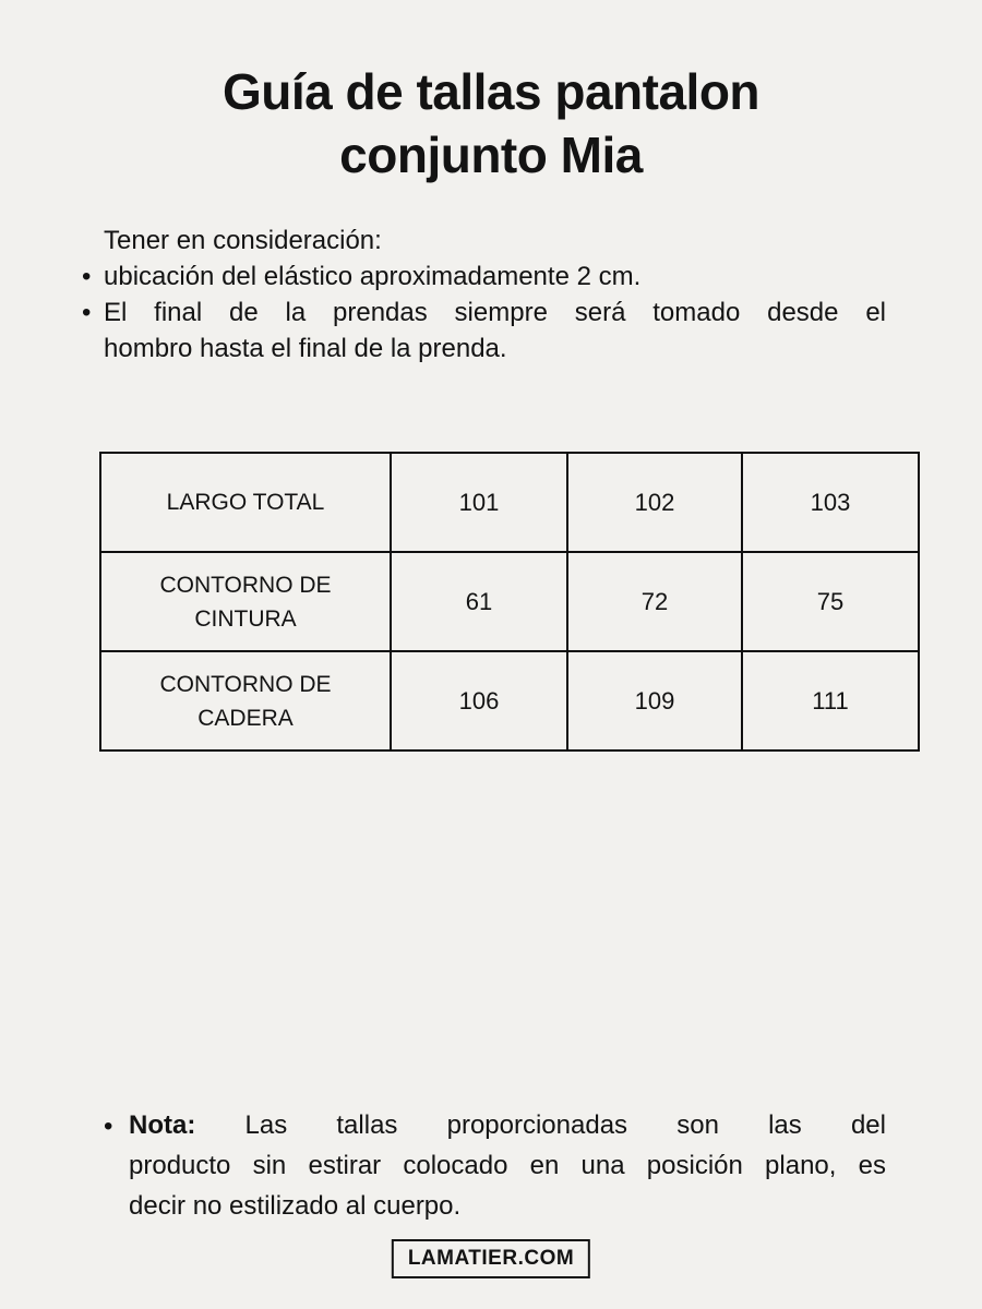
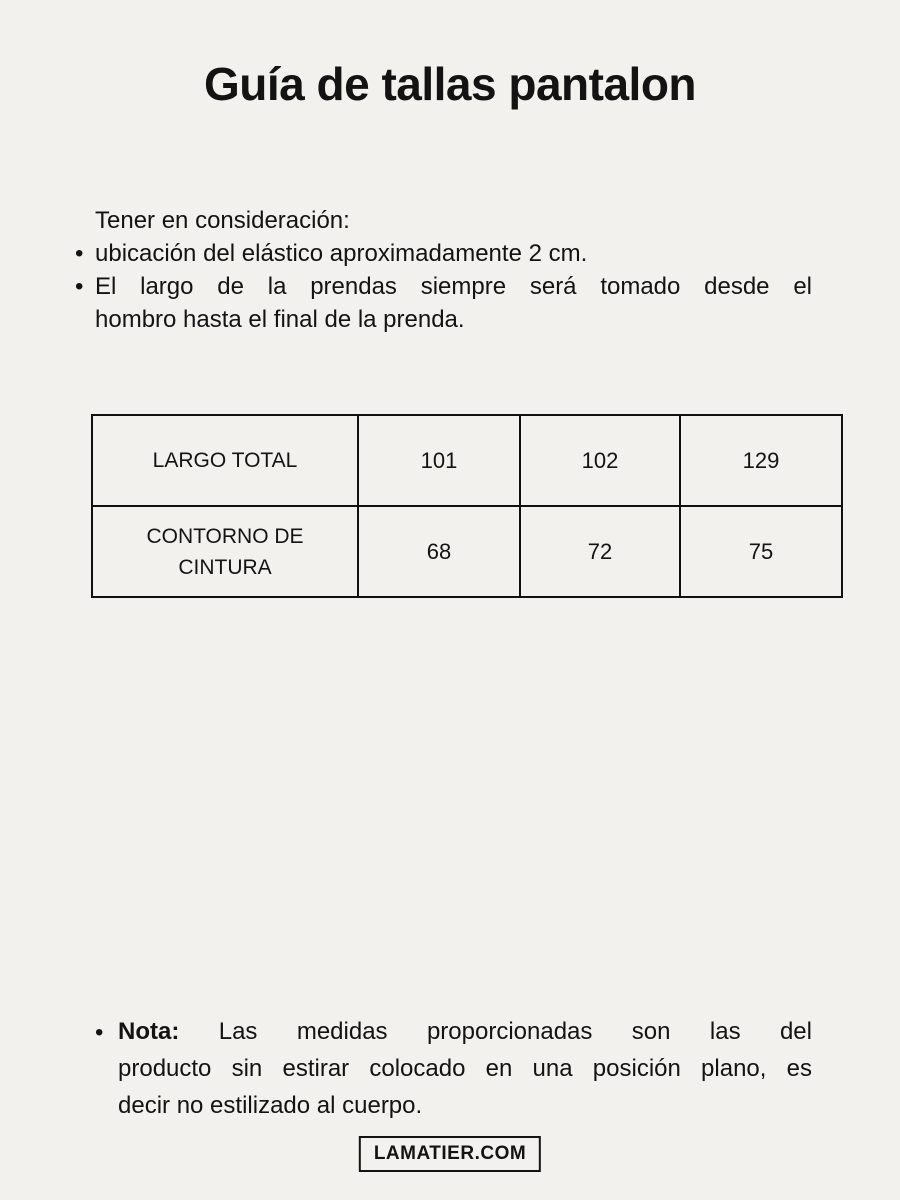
  Guía de tallas pantalon
- conjunto Mia
  Tener en consideración:
  •
  ubicación del elástico aproximadamente 2 cm.
  •
- El final de la prendas siempre será tomado desde el
+ El largo de la prendas siempre será tomado desde el
  hombro hasta el final de la prenda.
- LARGO TOTAL	101	102	103
+ LARGO TOTAL	101	102	129
- CONTORNO DE CINTURA	61	72	75
+ CONTORNO DE CINTURA	68	72	75
- CONTORNO DE CADERA	106	109	111
  •
- Nota: Las tallas proporcionadas son las del
+ Nota: Las medidas proporcionadas son las del
  producto sin estirar colocado en una posición plano, es
  decir no estilizado al cuerpo.
  LAMATIER.COM
